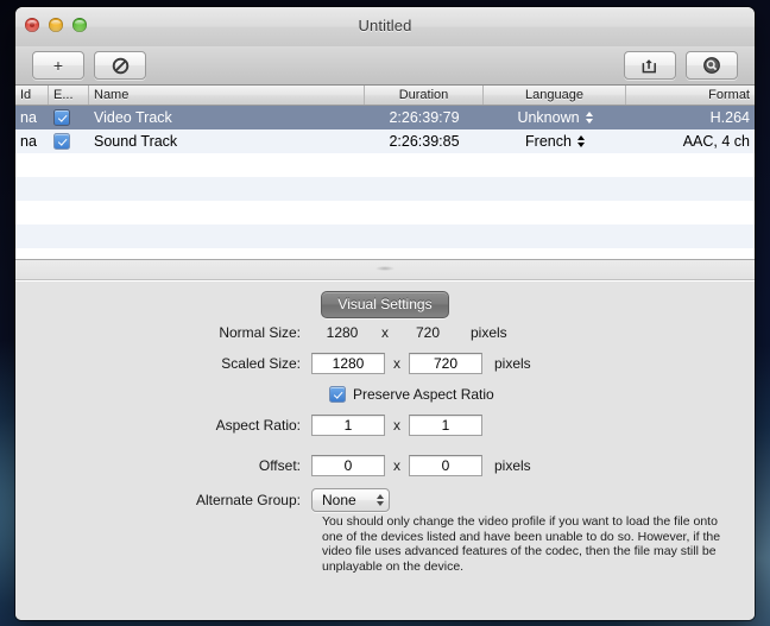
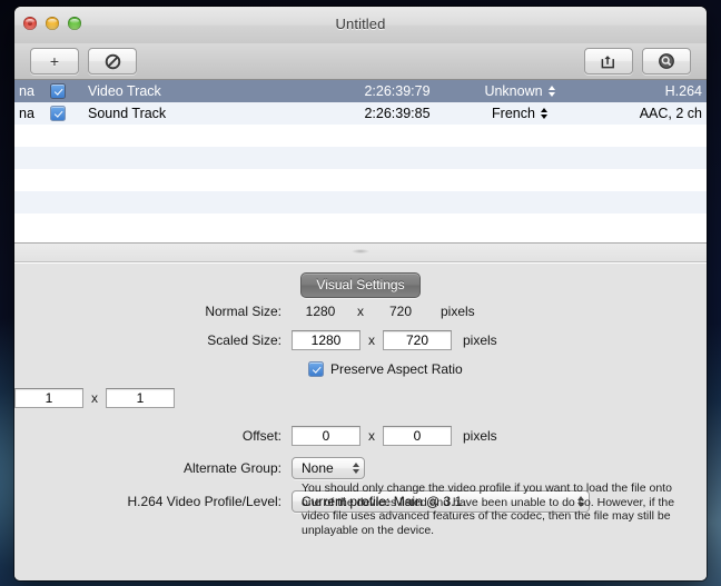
  Untitled
  +
- Id
- E...
- Name
- Duration
- Language
- Format
  na
  Video Track
  2:26:39:79
  Unknown
  H.264
  na
  Sound Track
  2:26:39:85
  French
- AAC, 4 ch
+ AAC, 2 ch
  Visual Settings
  Normal Size:
  1280
  x
  720
  pixels
  Scaled Size:
  1280
  x
  720
  pixels
  Preserve Aspect Ratio
- Aspect Ratio:
  1
  x
  1
  Offset:
  0
  x
  0
  pixels
  Alternate Group:
  None
+ H.264 Video Profile/Level:
+ Current profile: Main @ 3.1
  You should only change the video profile if you want to load the file onto one of the devices listed and have been unable to do so. However, if the video file uses advanced features of the codec, then the file may still be unplayable on the device.
